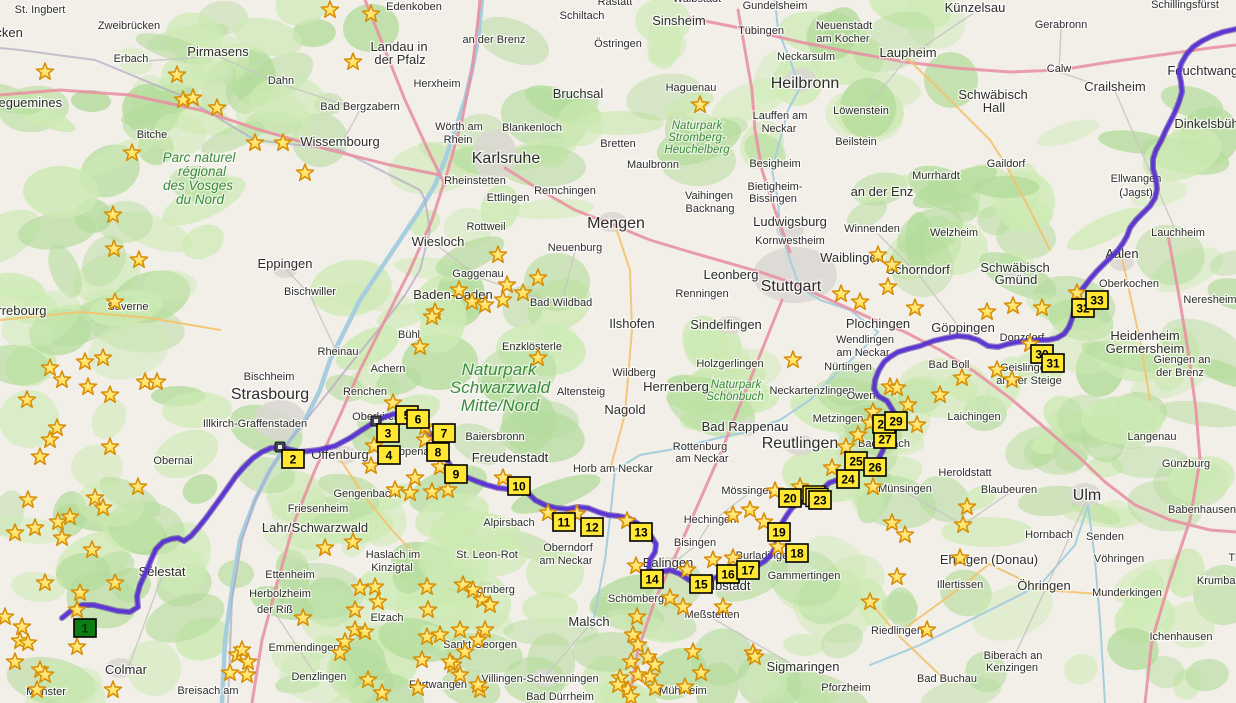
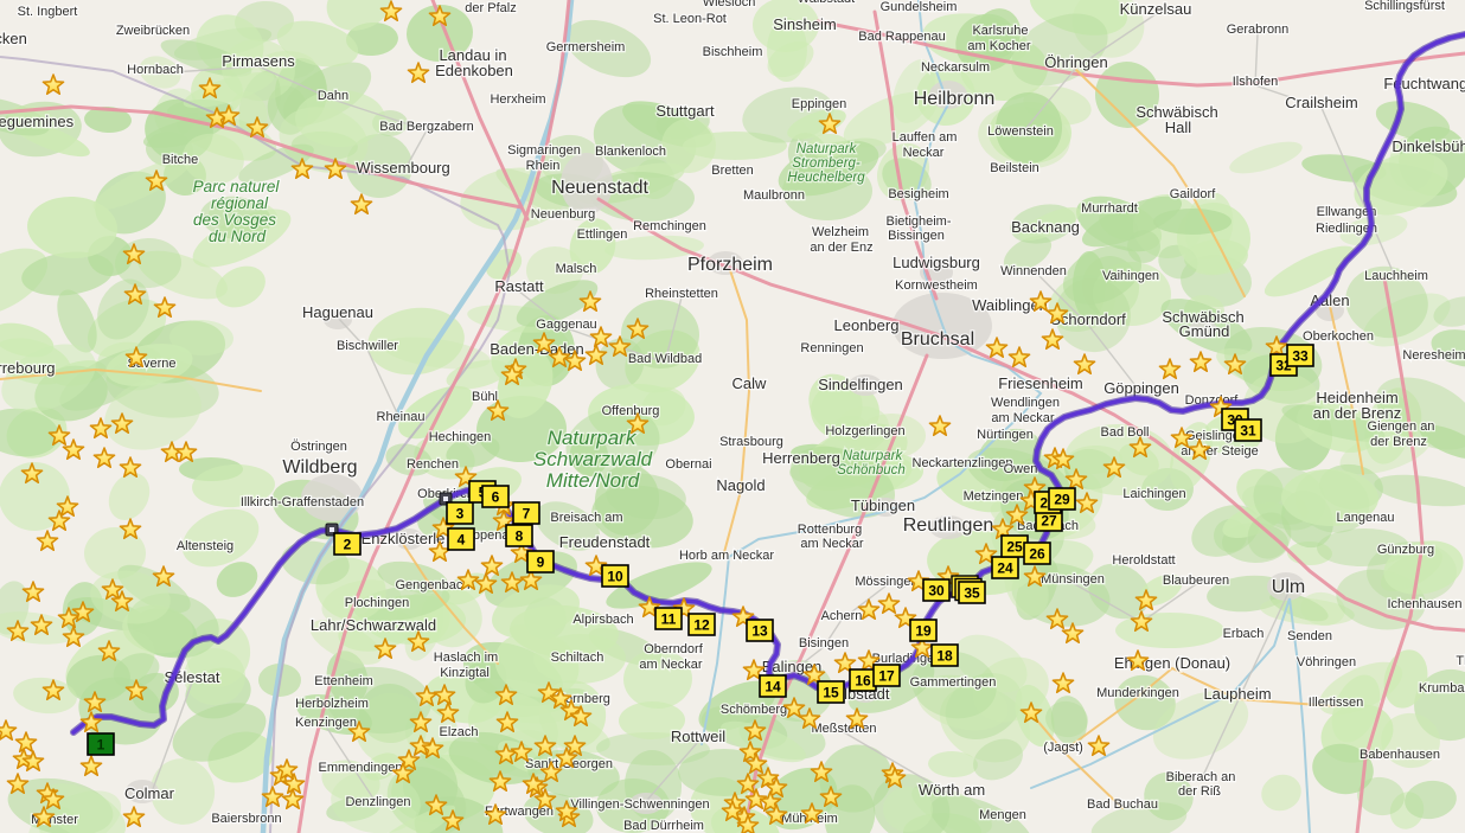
  Parc naturel
  régional
  des Vosges
  du Nord
  Naturpark
  Schwarzwald
  Mitte/Nord
  Naturpark
  Stromberg-
  Heuchelberg
  Naturpark
  Schönbuch
  St. Ingbert
  Zweibrücken
- Erbach
+ Hornbach
  Pirmasens
- Edenkoben
+ der Pfalz
  Landau in
- der Pfalz
+ Edenkoben
  Dahn
  Bad Bergzabern
  Bitche
  Wissembourg
- an der Brenz
+ Germersheim
- Rastatt
+ Wiesloch
- Schiltach
+ St. Leon-Rot
  Sinsheim
  Gundelsheim
- Tübingen
+ Bad Rappenau
- Östringen
+ Bischheim
  Neckarsulm
  Heilbronn
- Neuenstadt
+ Karlsruhe
  am Kocher
  Lauffen am
  Neckar
- Haguenau
+ Eppingen
- Bruchsal
+ Stuttgart
  Herxheim
- Wörth am
+ Sigmaringen
  Rhein
  Blankenloch
- Karlsruhe
+ Neuenstadt
  Bretten
  Maulbronn
  Besigheim
- Rheinstetten
+ Neuenburg
  Ettlingen
  Remchingen
  Bietigheim-
  Bissingen
- Rottweil
+ Malsch
- Mengen
+ Pforzheim
- Vaihingen
+ Welzheim
- Backnang
+ an der Enz
  Ludwigsburg
  Löwenstein
  Beilstein
- Laupheim
+ Öhringen
  Künzelsau
  Gerabronn
  Schillingsfürst
- Calw
+ Ilshofen
  Crailsheim
  Fuchtwang
  Schwäbisch
  Hall
  Dinkelsbüh
  Gaildorf
  Murrhardt
  Ellwangen
- (Jagst)
+ Riedlingen
- an der Enz
+ Backnang
  Winnenden
- Welzheim
+ Vaihingen
  Lauchheim
  Neresheim
- Eppingen
+ Haguenau
  Bischwiller
  verne
  rebourg
- Wiesloch
+ Rastatt
- Neuenburg
+ Rheinstetten
  Kornwestheim
  Gaggenau
  Leonberg
- Stuttgart
+ Bruchsal
  Waiblinge
  Renningen
  Baden-aden
  Bad Wildbad
- Ilshofen
+ Calw
  Sindelfingen
  chorndorf
  Schwäbisch
  Gmünd
  Aalen
  Oberkochen
  Rheinau
- Bischheim
+ Östringen
- Strasbourg
+ Wildberg
- Achern
+ Hechingen
  Renchen
  Bühl
- Enzklösterle
+ Offenburg
- Plochingen
+ Friesenheim
  Göppingen
  Wendlingen
  am Neckar
  Donzorf
  Heidenheim
- Germersheim
+ an der Brenz
- Wildberg
+ Strasbourg
  Holzgerlingen
- Altensteig
+ Obernai
  Herrenberg
  Neckartenzlingen
  Nürtingen
  Bad Boll
  eisling
  aner Steige
  Giengen an
  der Brenz
  Illkirch-Graffenstaden
  Nagold
  Metzingen
- Obernai
+ Altensteig
- Offenburg
+ Enzklösterle
- Baiersbronn
+ Breisach am
- Bad Rappenau
+ Tübingen
  Reutlingen
  Rottenburg
  am Neckar
  Owen
  Laichingen
  Langenau
  Freudenstadt
  Horb am Neckar
  Heroldstatt
  Münsingen
  Blaubeuren
  Ulm
- Babenhausen
+ Ichenhausen
  Günzburg
  Mössinge
- Hechingen
+ Achern
  Alpirsbach
  Gengenbac
- Friesenheim
+ Plochingen
  Lahr/Schwarzwald
- St. Leon-Rot
+ Schiltach
  Oberndorf
  am Neckar
  Haslach im
  Kinzigtal
  Bisingen
  urladnge
  Balingen
  Gammertingen
  lbstadt
  Sélestat
  Ettenheim
  Herbolzheim
- der Riß
+ Kenzingen
  Elzach
  ornberg
- Hornbach
+ Erbach
  Senden
  Vöhringen
  Ehgen (Donau)
  Krumba
- Illertissen
+ Munderkingen
- Öhringen
+ Laupheim
- Munderkingen
+ Illertissen
  Meßstetten
  Schömberg
- Malsch
+ Rottweil
- Riedlingen
+ (Jagst)
  Emmendingen
  Santeorgen
  Denzlingen
  Colmar
  Mnster
- Breisach am
+ Baiersbronn
  Biberach an
- Kenzingen
+ der Riß
- Ichenhausen
+ Babenhausen
  Bad Buchau
- Sigmaringen
+ Wörth am
- Pforzheim
+ Mengen
  Müheim
  Villingen-Schwenningen
  Bad Dürrheim
  1
  2
  3
  4
  6
  7
  8
  9
  10
  11
  12
  13
  14
  15
  16
  17
  18
  19
- 20
+ 30
- 23
+ 35
  24
  25
  26
  27
  29
  31
  33
